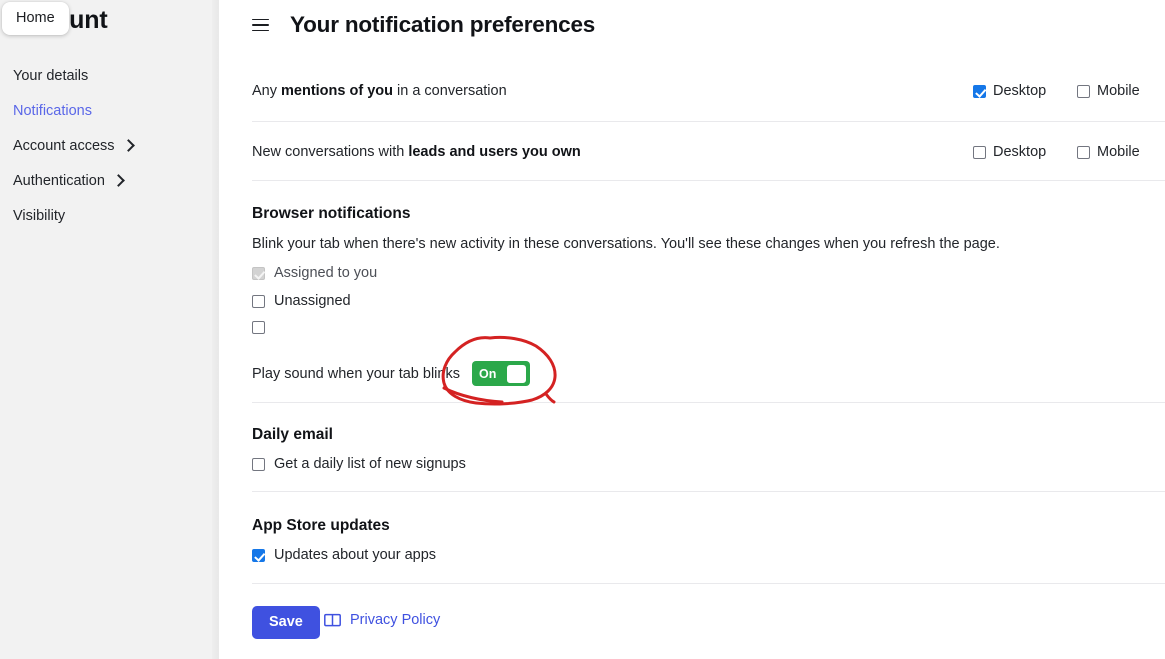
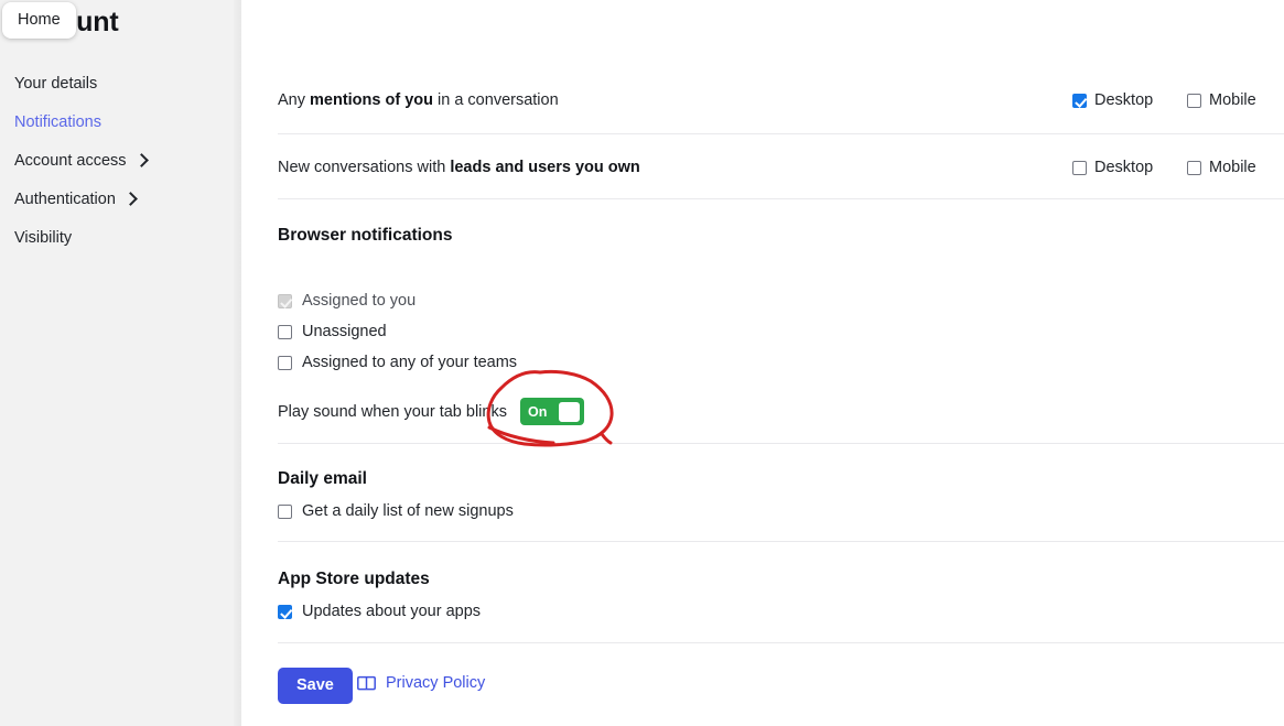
  Your details
  Notifications
  Account access
  Authentication
  Visibility
  Home
- Your notification preferences
  Any mentions of you in a conversation
  Desktop
  Mobile
  New conversations with leads and users you own
  Desktop
  Mobile
  Browser notifications
- Blink your tab when there's new activity in these conversations. You'll see these changes when you refresh the page.
  Assigned to you
  Unassigned
+ Assigned to any of your teams
  Play sound when your tab blinks
  On
  Daily email
  Get a daily list of new signups
  App Store updates
  Updates about your apps
  Save
  Privacy Policy
